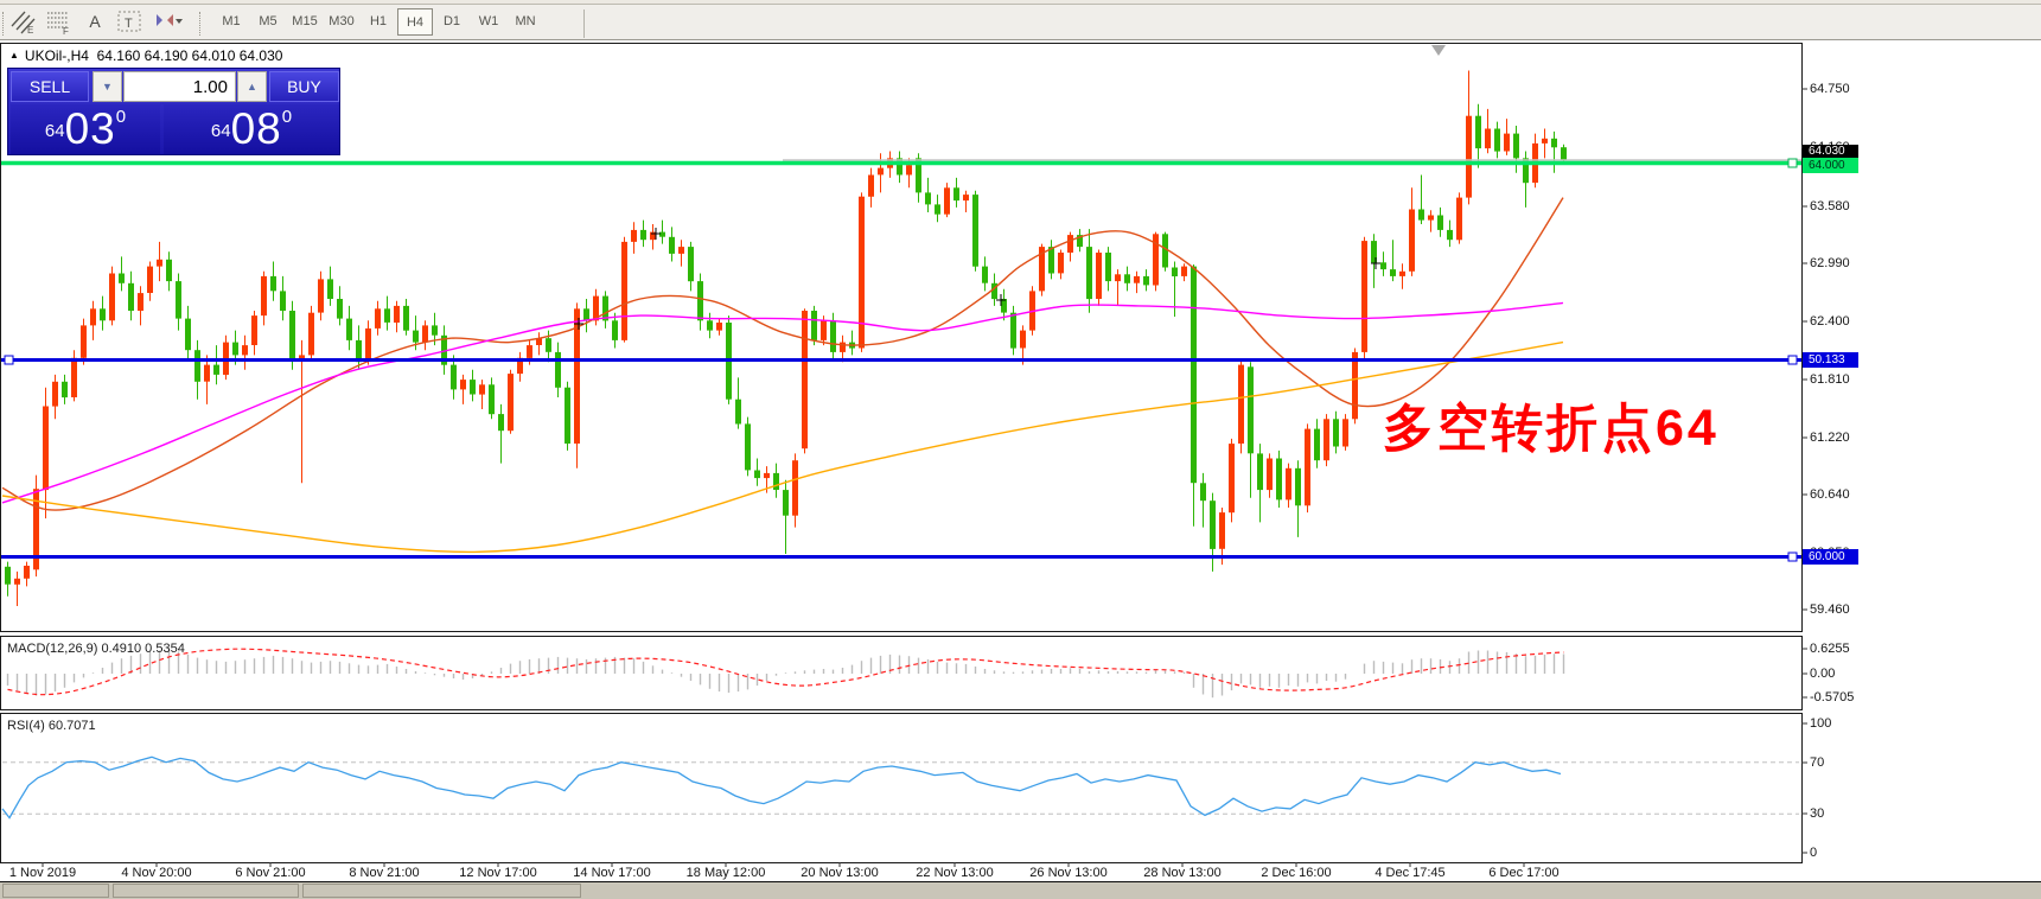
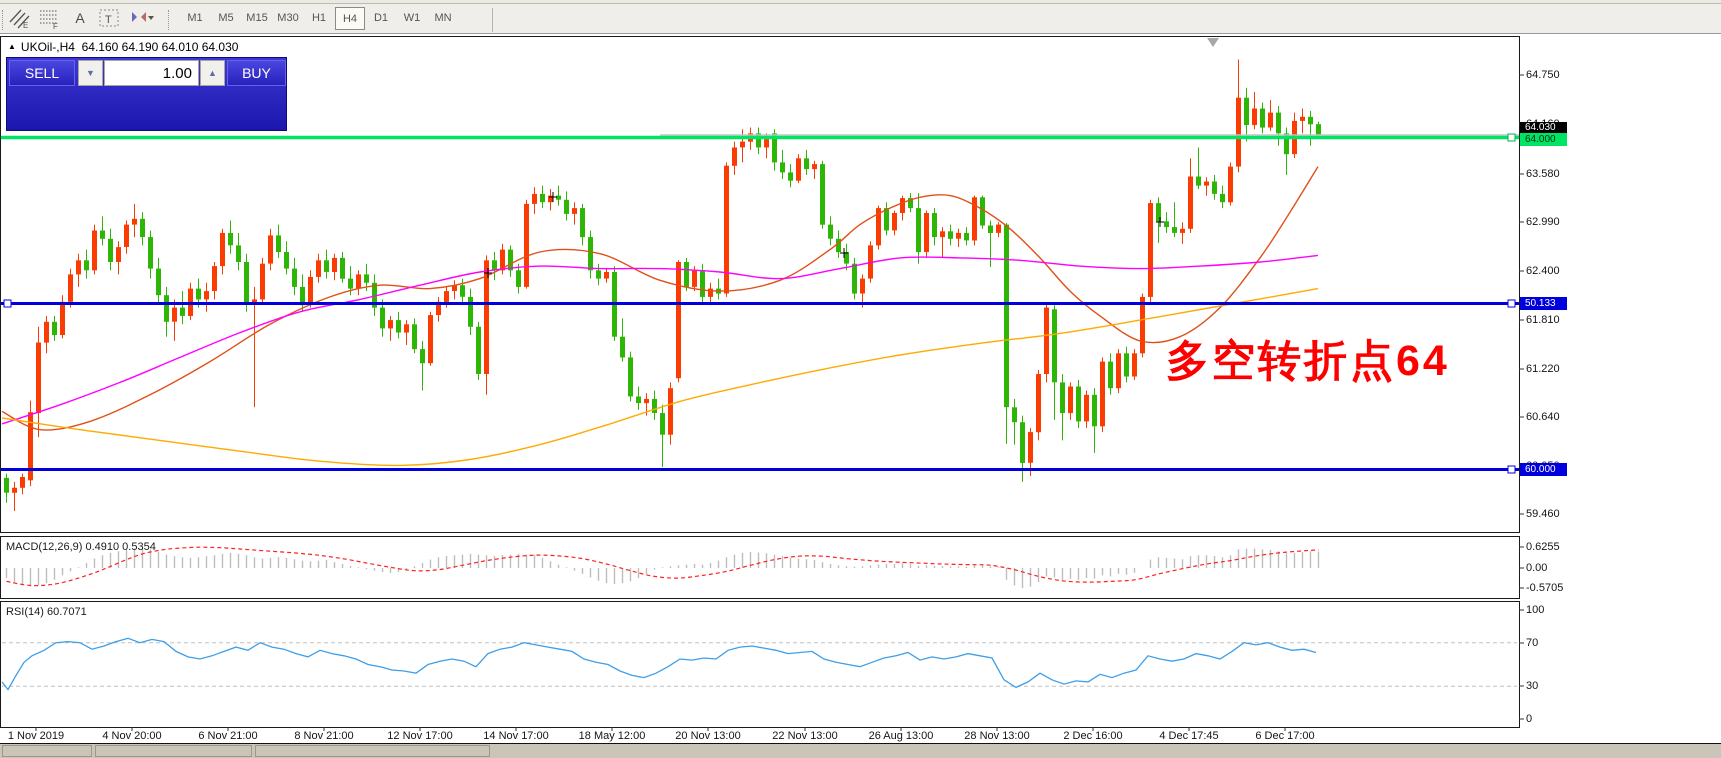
  E
  F
  A
  T
  M1
  M5
  M15
  M30
  H1
  H4
  D1
  W1
  MN
  ▲ UKOil-,H4 64.160 64.190 64.010 64.030
  MACD(12,26,9) 0.4910 0.5354
- RSI(4) 60.7071
+ RSI(14) 60.7071
  SELL
  ▼
  1.00
  ▲
  BUY
- 64030
- 64080
  多空转折点64
  64.750
  63.580
  62.990
  62.400
  61.810
  61.220
  60.640
  59.460
  0.6255
  0.00
  -0.5705
  100
  70
  30
  0
  64.030
  64.000
  50.133
  60.000
  1 Nov 2019
  4 Nov 20:00
  6 Nov 21:00
  8 Nov 21:00
  12 Nov 17:00
  14 Nov 17:00
  18 May 12:00
  20 Nov 13:00
  22 Nov 13:00
- 26 Nov 13:00
+ 26 Aug 13:00
  28 Nov 13:00
  2 Dec 16:00
  4 Dec 17:45
  6 Dec 17:00
